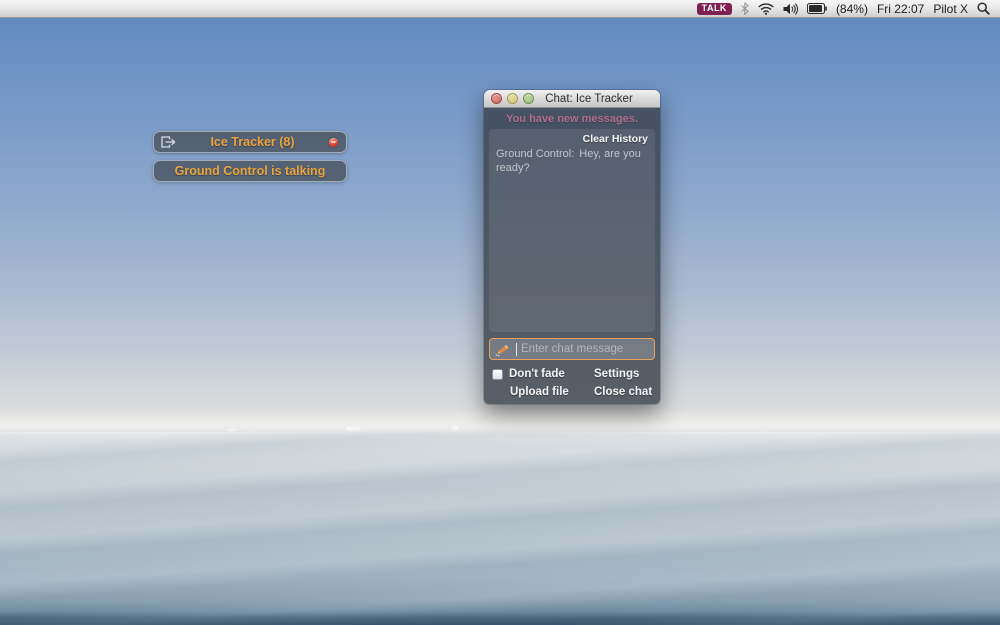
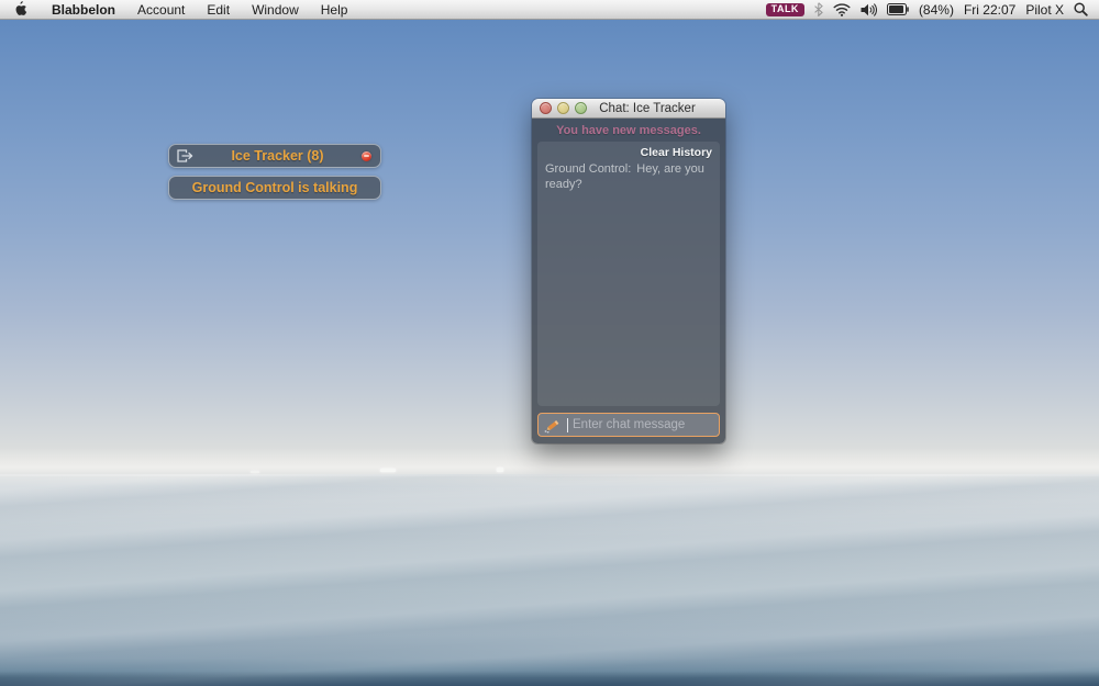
+ Blabbelon
+ Account
+ Edit
+ Window
+ Help
  TALK
  (84%)
  Fri 22:07
  Pilot X
  Ice Tracker (8)
  Ground Control is talking
  Chat: Ice Tracker
  You have new messages.
  Clear History
  Ground Control: Hey, are you ready?
  Enter chat message
- Don't fade
- Upload file
- Settings
- Close chat
